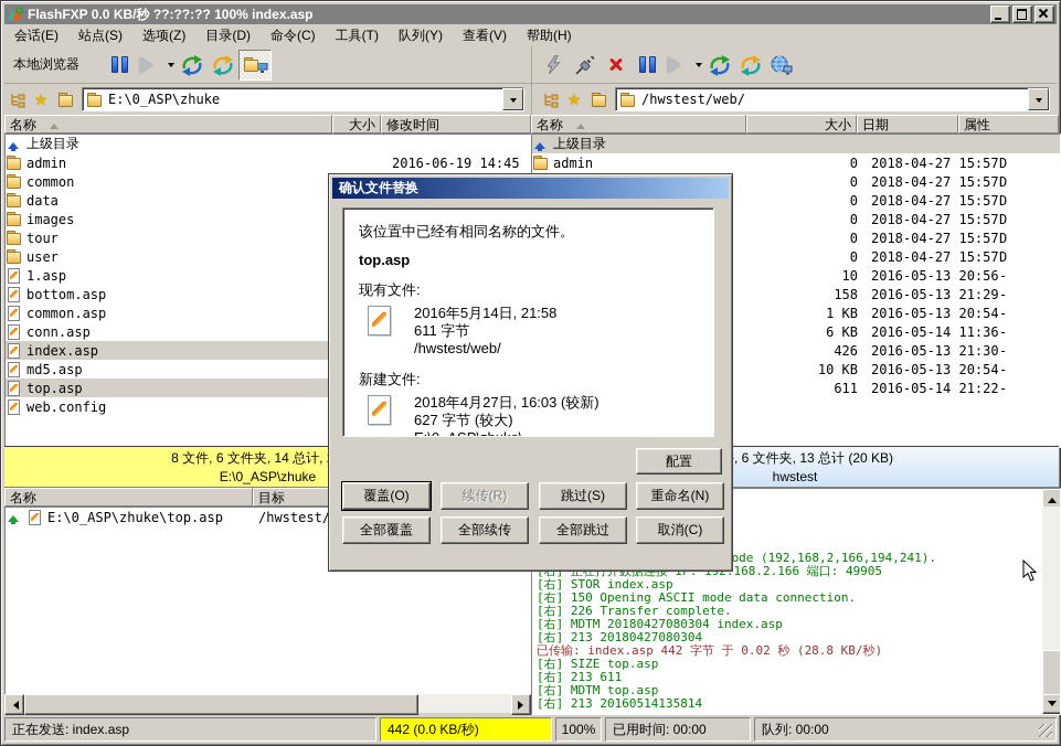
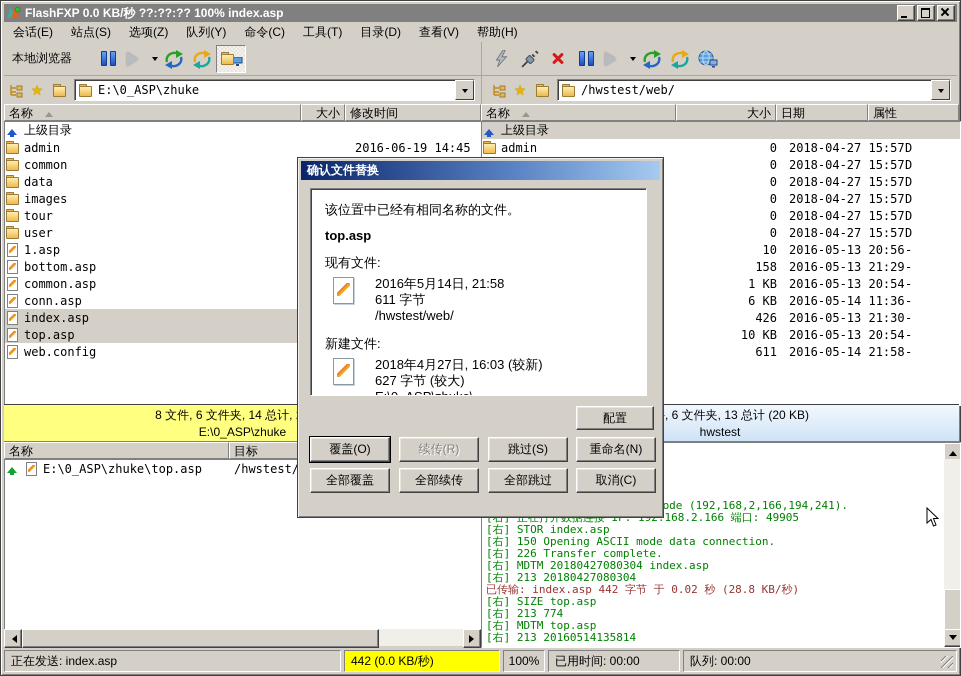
  FlashFXP 0.0 KB/秒 ??:??:?? 100% index.asp
  会话(E)
  站点(S)
  选项(Z)
- 目录(D)
+ 队列(Y)
  命令(C)
  工具(T)
- 队列(Y)
+ 目录(D)
  查看(V)
  帮助(H)
  本地浏览器
  ★
  E:\0_ASP\zhuke
  ★
  /hwstest/web/
  名称
  大小
  修改时间
  上级目录
  admin
  2016-06-19 14:45
  common
  data
  images
  tour
  user
  1.asp
  bottom.asp
  common.asp
  conn.asp
  index.asp
- md5.asp
  top.asp
  web.config
  8 文件, 6 文件夹, 14 总计,
  E:\0_ASP\zhuke
  名称
  目标
  E:\0_ASP\zhuke\top.asp
  名称
  大小
  日期
  属性
  上级目录
  admin
  0
  2018-04-27 15:57
  D
  0
  2018-04-27 15:57
  D
  0
  2018-04-27 15:57
  D
  0
  2018-04-27 15:57
  D
  0
  2018-04-27 15:57
  D
  0
  2018-04-27 15:57
  D
  10
  2016-05-13 20:56
  -
  158
  2016-05-13 21:29
  -
  1 KB
  2016-05-13 20:54
  -
  6 KB
  2016-05-14 11:36
  -
  426
  2016-05-13 21:30
  -
  10 KB
  2016-05-13 20:54
  -
  611
- 2016-05-14 21:22
+ 2016-05-14 21:58
  -
  , 6 文件夹, 13 总计 (20 KB)
  hwstest
  [右] STOR index.asp
  [右] 150 Opening ASCII mode data connection.
  [右] 226 Transfer complete.
  [右] MDTM 20180427080304 index.asp
  [右] 213 20180427080304
  已传输: index.asp 442 字节 于 0.02 秒 (28.8 KB/秒)
  [右] SIZE top.asp
- [右] 213 611
+ [右] 213 774
  [右] MDTM top.asp
  [右] 213 20160514135814
  正在发送: index.asp
  442 (0.0 KB/秒)
  100%
  已用时间: 00:00
  队列: 00:00
  确认文件替换
  该位置中已经有相同名称的文件。
  top.asp
  现有文件:
  2016年5月14日, 21:58
  611 字节
  /hwstest/web/
  新建文件:
  2018年4月27日, 16:03 (较新)
  627 字节 (较大)
  配置
  覆盖(O)
  续传(R)
  跳过(S)
  重命名(N)
  全部覆盖
  全部续传
  全部跳过
  取消(C)
